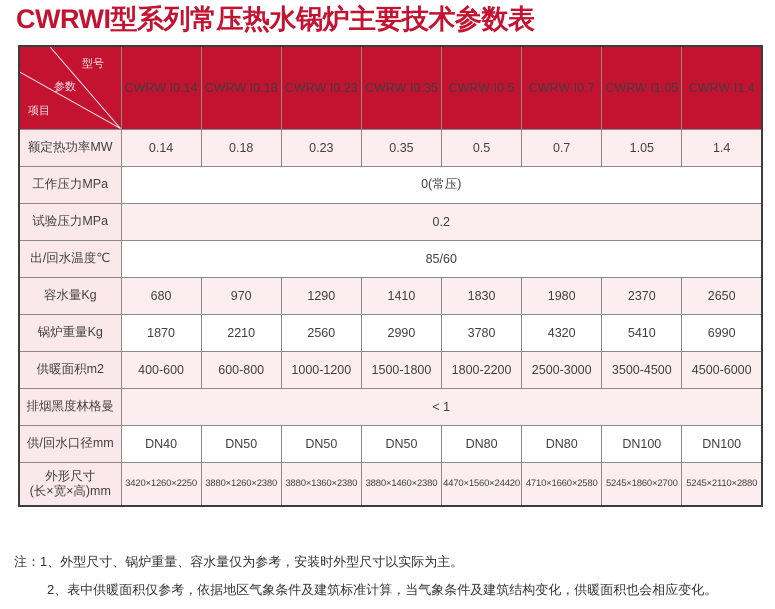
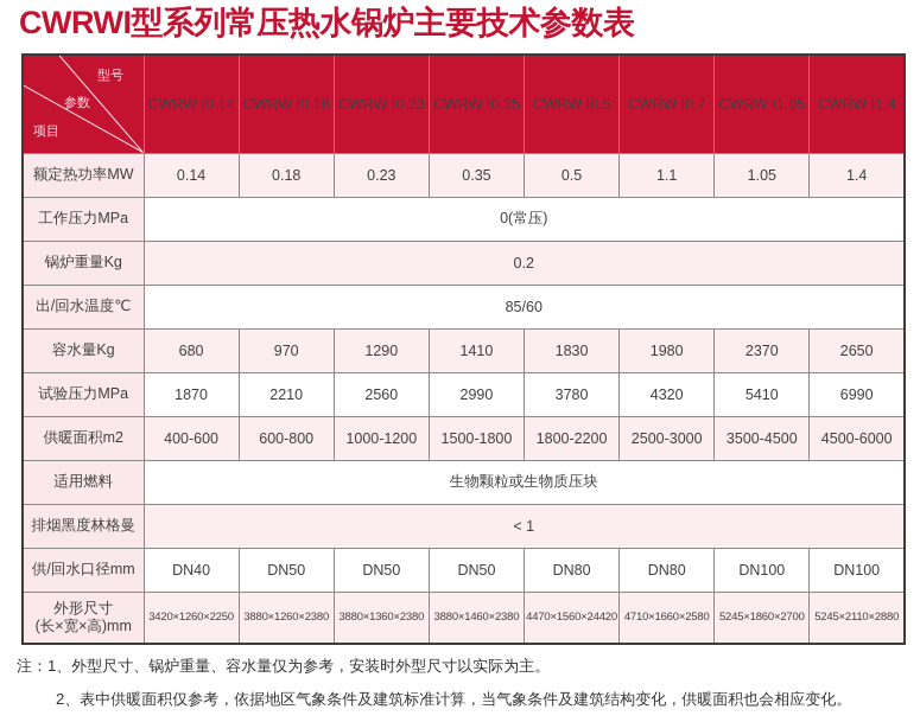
  CWRWI型系列常压热水锅炉主要技术参数表
  型号 参数 项目	CWRW Ⅰ0.14	CWRW Ⅰ0.18	CWRW Ⅰ0.23	CWRW Ⅰ0.35	CWRW Ⅰ0.5	CWRW Ⅰ0.7	CWRW Ⅰ1.05	CWRW Ⅰ1.4
- 额定热功率MW	0.14	0.18	0.23	0.35	0.5	0.7	1.05	1.4
+ 额定热功率MW	0.14	0.18	0.23	0.35	0.5	1.1	1.05	1.4
  工作压力MPa	0(常压)
- 试验压力MPa	0.2
+ 锅炉重量Kg	0.2
  出/回水温度℃	85/60
  容水量Kg	680	970	1290	1410	1830	1980	2370	2650
- 锅炉重量Kg	1870	2210	2560	2990	3780	4320	5410	6990
+ 试验压力MPa	1870	2210	2560	2990	3780	4320	5410	6990
  供暖面积m2	400-600	600-800	1000-1200	1500-1800	1800-2200	2500-3000	3500-4500	4500-6000
+ 适用燃料	生物颗粒或生物质压块
  排烟黑度林格曼	< 1
  供/回水口径mm	DN40	DN50	DN50	DN50	DN80	DN80	DN100	DN100
  外形尺寸(长×宽×高)mm	3420×1260×2250	3880×1260×2380	3880×1360×2380	3880×1460×2380	4470×1560×24420	4710×1660×2580	5245×1860×2700	5245×2110×2880
  注：1、外型尺寸、锅炉重量、容水量仅为参考，安装时外型尺寸以实际为主。
  2、表中供暖面积仅参考，依据地区气象条件及建筑标准计算，当气象条件及建筑结构变化，供暖面积也会相应变化。
